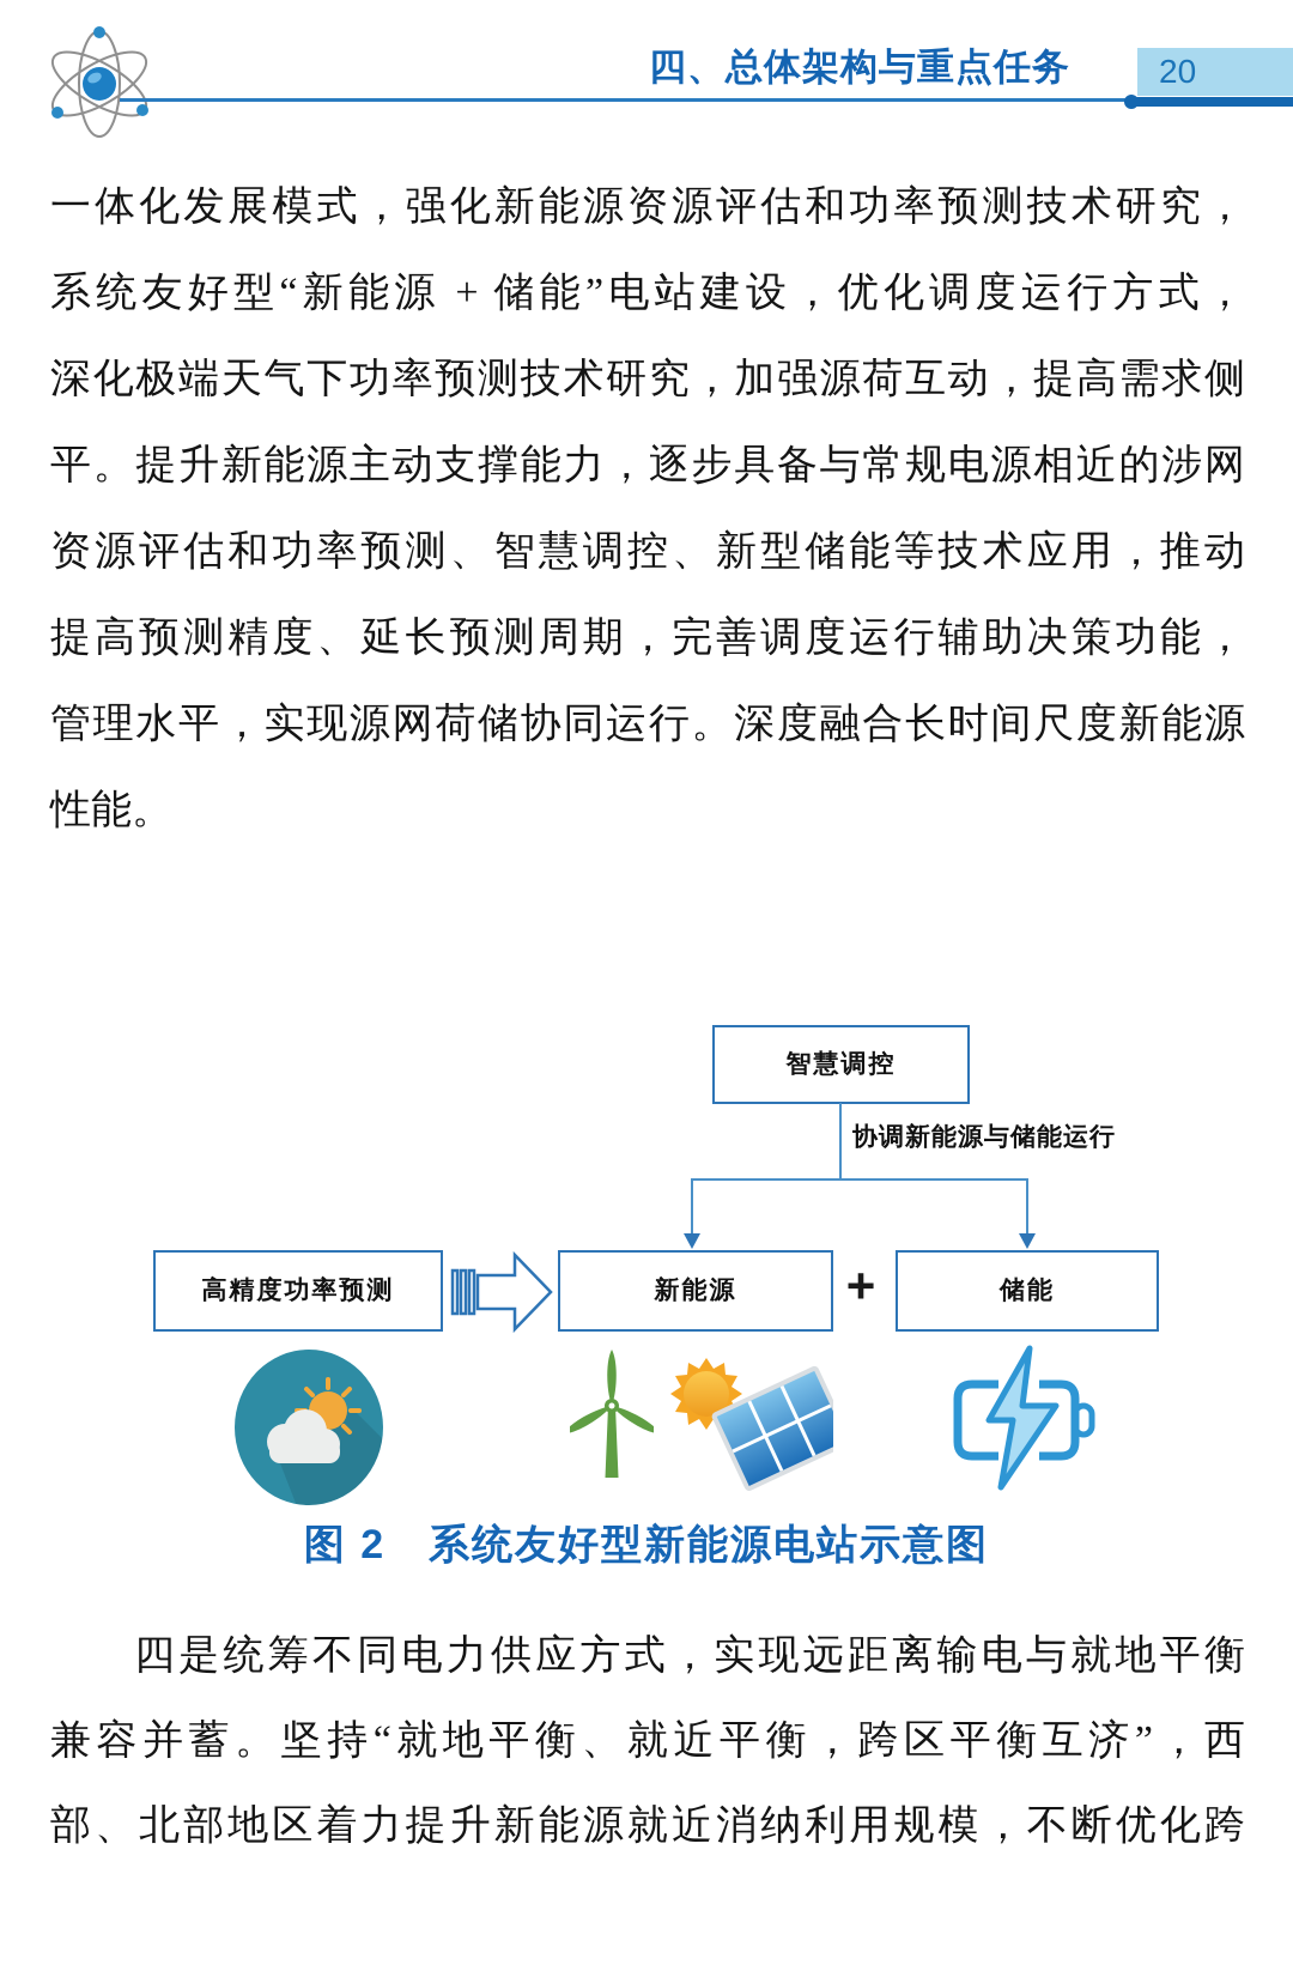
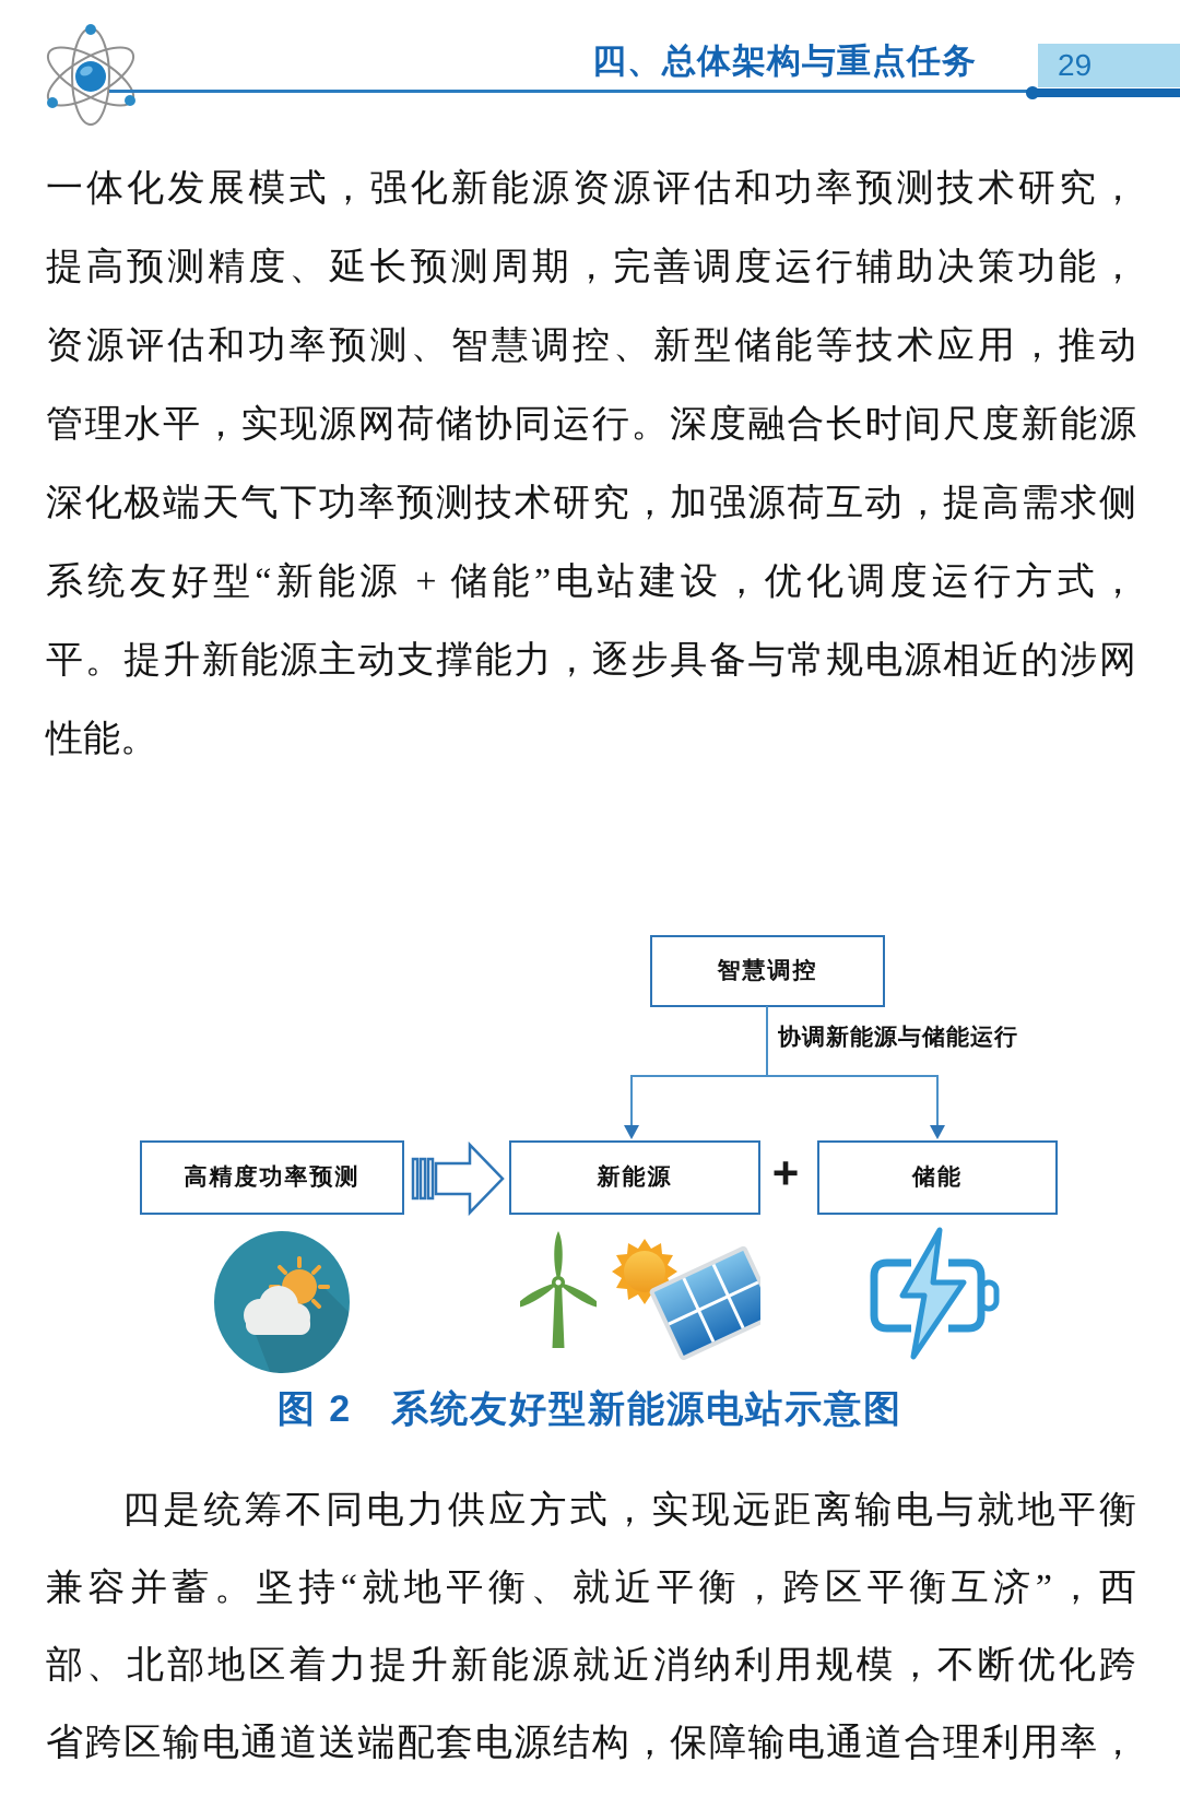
  四、总体架构与重点任务
- 20
+ 29
  一体化发展模式，强化新能源资源评估和功率预测技术研究，
- 系统友好型“新能源 + 储能”电站建设，优化调度运行方式，
+ 提高预测精度、延长预测周期，完善调度运行辅助决策功能，
- 深化极端天气下功率预测技术研究，加强源荷互动，提高需求侧
+ 资源评估和功率预测、智慧调控、新型储能等技术应用，推动
- 平。提升新能源主动支撑能力，逐步具备与常规电源相近的涉网
+ 管理水平，实现源网荷储协同运行。深度融合长时间尺度新能源
- 资源评估和功率预测、智慧调控、新型储能等技术应用，推动
+ 深化极端天气下功率预测技术研究，加强源荷互动，提高需求侧
- 提高预测精度、延长预测周期，完善调度运行辅助决策功能，
+ 系统友好型“新能源 + 储能”电站建设，优化调度运行方式，
- 管理水平，实现源网荷储协同运行。深度融合长时间尺度新能源
+ 平。提升新能源主动支撑能力，逐步具备与常规电源相近的涉网
  性能。
  智慧调控
  协调新能源与储能运行
  高精度功率预测
  新能源
  +
  储能
  图 2 系统友好型新能源电站示意图
  四是统筹不同电力供应方式，实现远距离输电与就地平衡
  兼容并蓄。坚持“就地平衡、就近平衡，跨区平衡互济”，西
  部、北部地区着力提升新能源就近消纳利用规模，不断优化跨
+ 省跨区输电通道送端配套电源结构，保障输电通道合理利用率，
